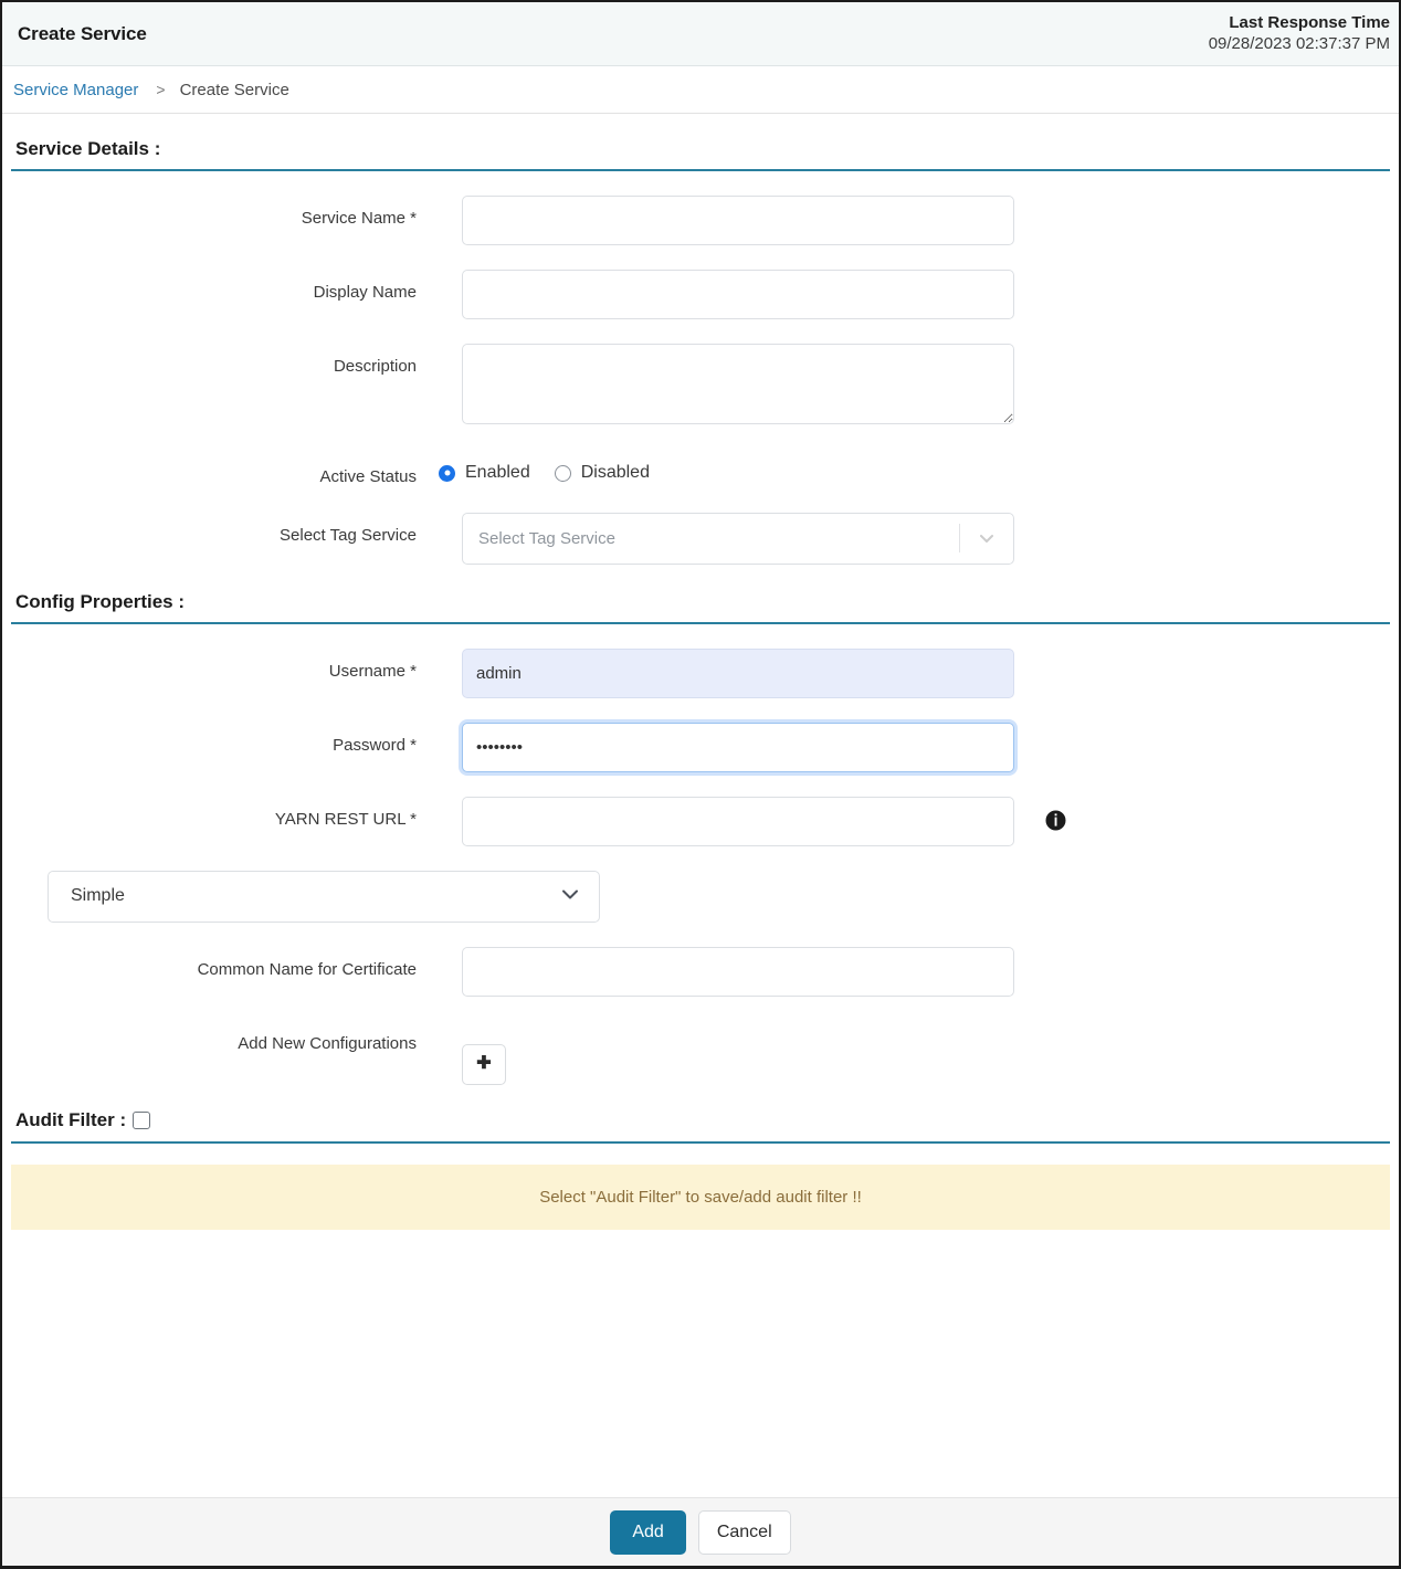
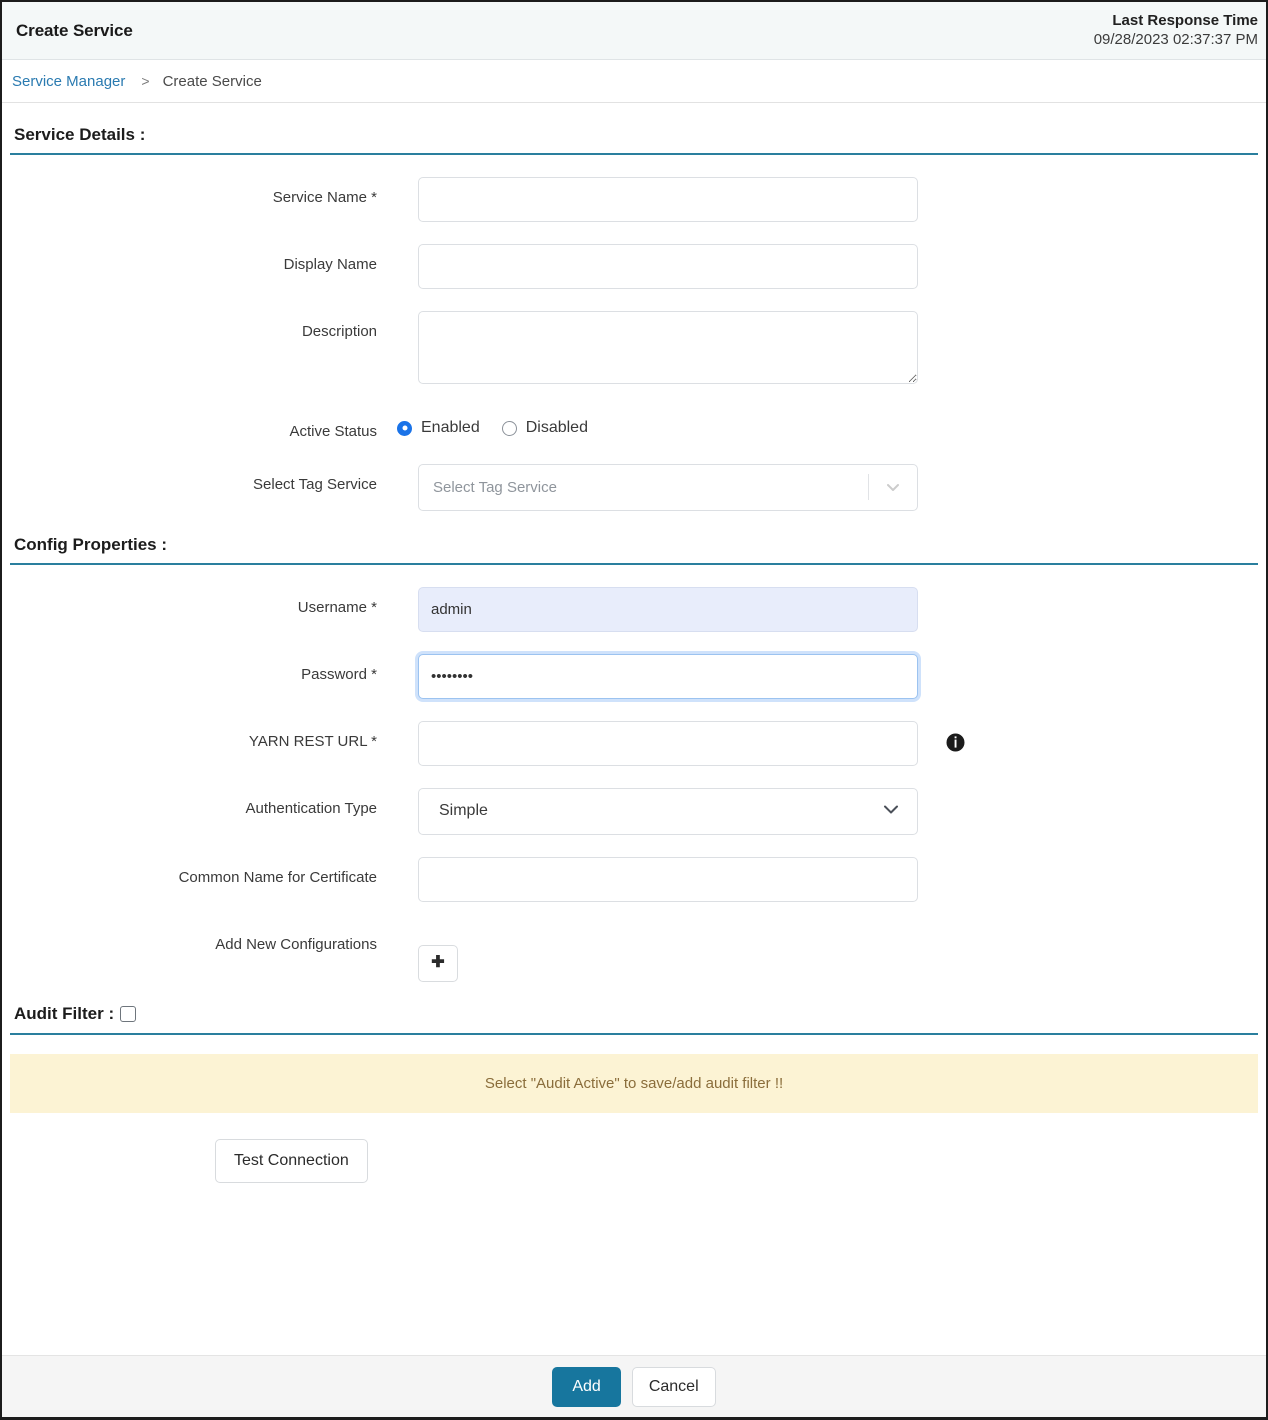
  Create Service
  Last Response Time
  09/28/2023 02:37:37 PM
  Service Manager
  >
  Create Service
  Service Details :
  Service Name *
  Display Name
  Description
  Active Status
  Enabled
  Disabled
  Select Tag Service
  Select Tag Service
  Config Properties :
  Username *
  admin
  Password *
  ••••••••
  YARN REST URL *
+ Authentication Type
  Simple
  Common Name for Certificate
  Add New Configurations
  ✚
  Audit Filter :
- Select "Audit Filter" to save/add audit filter !!
+ Select "Audit Active" to save/add audit filter !!
+ Test Connection
  Add
  Cancel
